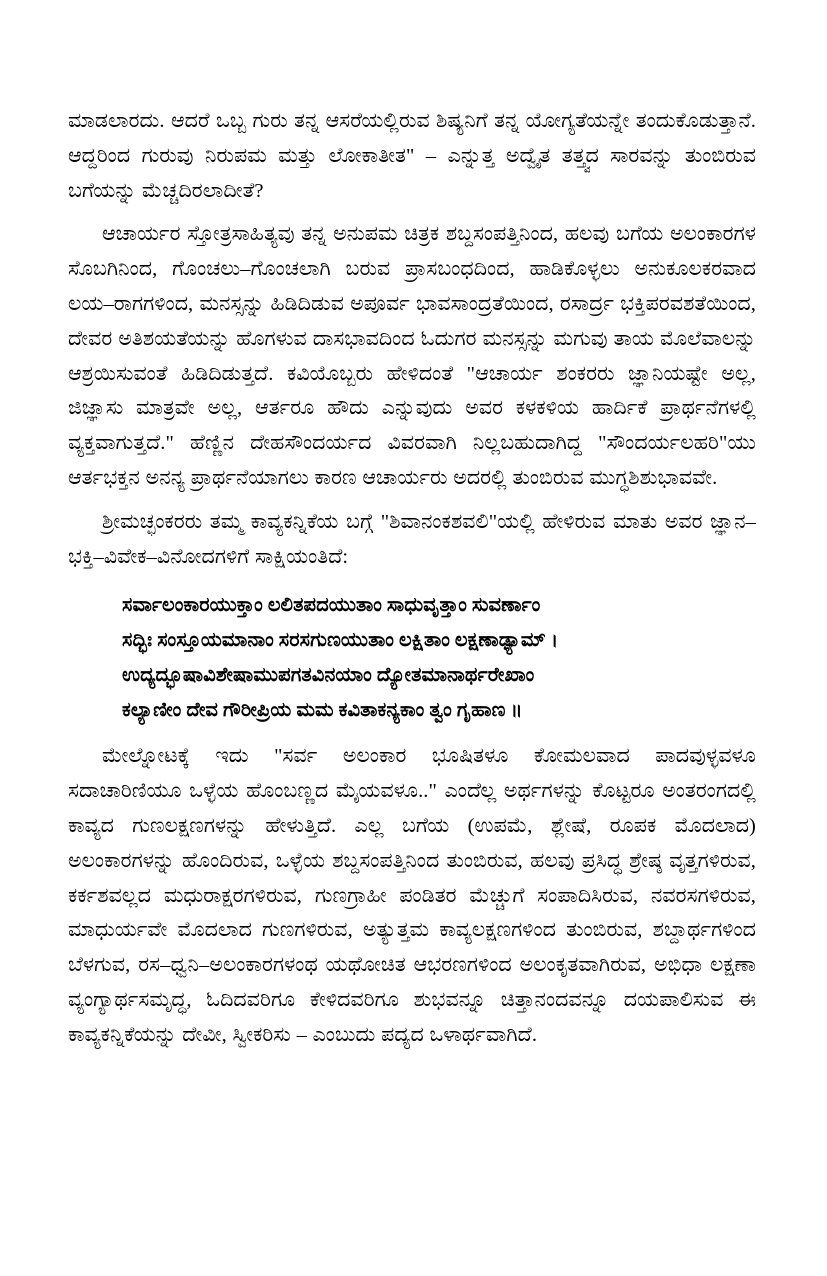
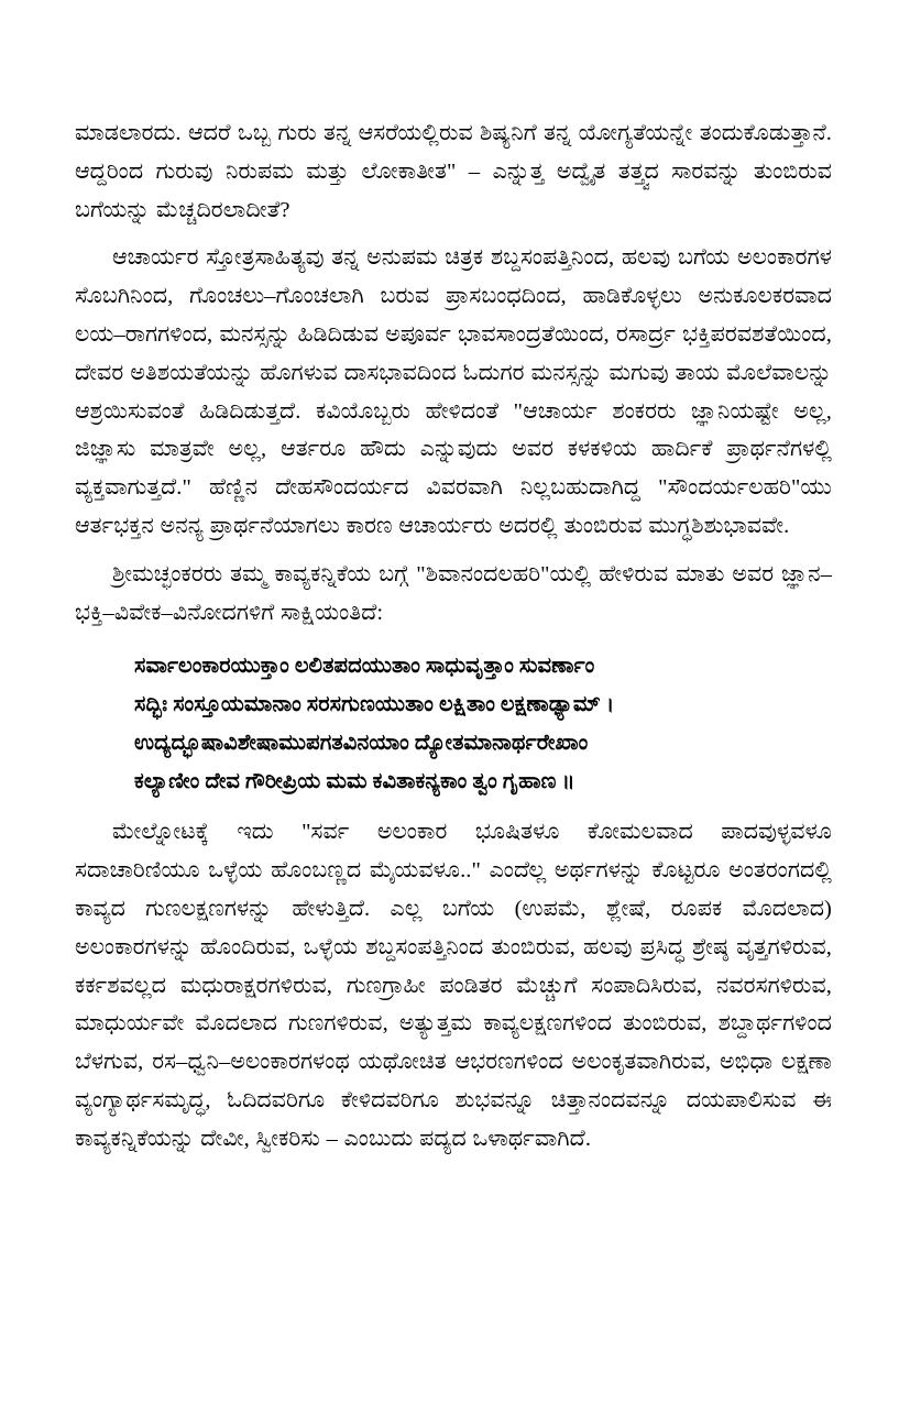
  ಮಾಡಲಾರದು. ಆದರೆ ಒಬ್ಬ ಗುರು ತನ್ನ ಆಸರೆಯಲ್ಲಿರುವ ಶಿಷ್ಯನಿಗೆ ತನ್ನ ಯೋಗ್ಯತೆಯನ್ನೇ ತಂದುಕೊಡುತ್ತಾನೆ. ಆದ್ದರಿಂದ ಗುರುವು ನಿರುಪಮ ಮತ್ತು ಲೋಕಾತೀತ" – ಎನ್ನುತ್ತ ಅದ್ವೈತ ತತ್ತ್ವದ ಸಾರವನ್ನು ತುಂಬಿರುವ ಬಗೆಯನ್ನು ಮೆಚ್ಚದಿರಲಾದೀತೆ?
  ಆಚಾರ್ಯರ ಸ್ತೋತ್ರಸಾಹಿತ್ಯವು ತನ್ನ ಅನುಪಮ ಚಿತ್ರಕ ಶಬ್ದಸಂಪತ್ತಿನಿಂದ, ಹಲವು ಬಗೆಯ ಅಲಂಕಾರಗಳ ಸೊಬಗಿನಿಂದ, ಗೊಂಚಲು–ಗೊಂಚಲಾಗಿ ಬರುವ ಪ್ರಾಸಬಂಧದಿಂದ, ಹಾಡಿಕೊಳ್ಳಲು ಅನುಕೂಲಕರವಾದ ಲಯ–ರಾಗಗಳಿಂದ, ಮನಸ್ಸನ್ನು ಹಿಡಿದಿಡುವ ಅಪೂರ್ವ ಭಾವಸಾಂದ್ರತೆಯಿಂದ, ರಸಾರ್ದ್ರ ಭಕ್ತಿಪರವಶತೆಯಿಂದ, ದೇವರ ಅತಿಶಯತೆಯನ್ನು ಹೊಗಳುವ ದಾಸಭಾವದಿಂದ ಓದುಗರ ಮನಸ್ಸನ್ನು ಮಗುವು ತಾಯ ಮೊಲೆವಾಲನ್ನು ಆಶ್ರಯಿಸುವಂತೆ ಹಿಡಿದಿಡುತ್ತದೆ. ಕವಿಯೊಬ್ಬರು ಹೇಳಿದಂತೆ "ಆಚಾರ್ಯ ಶಂಕರರು ಜ್ಞಾನಿಯಷ್ಟೇ ಅಲ್ಲ, ಜಿಜ್ಞಾಸು ಮಾತ್ರವೇ ಅಲ್ಲ, ಆರ್ತರೂ ಹೌದು ಎನ್ನುವುದು ಅವರ ಕಳಕಳಿಯ ಹಾರ್ದಿಕೆ ಪ್ರಾರ್ಥನೆಗಳಲ್ಲಿ ವ್ಯಕ್ತವಾಗುತ್ತದೆ." ಹೆಣ್ಣಿನ ದೇಹಸೌಂದರ್ಯದ ವಿವರವಾಗಿ ನಿಲ್ಲಬಹುದಾಗಿದ್ದ "ಸೌಂದರ್ಯಲಹರಿ"ಯು ಆರ್ತಭಕ್ತನ ಅನನ್ಯ ಪ್ರಾರ್ಥನೆಯಾಗಲು ಕಾರಣ ಆಚಾರ್ಯರು ಅದರಲ್ಲಿ ತುಂಬಿರುವ ಮುಗ್ಧಶಿಶುಭಾವವೇ.
- ಶ್ರೀಮಚ್ಛಂಕರರು ತಮ್ಮ ಕಾವ್ಯಕನ್ನಿಕೆಯ ಬಗ್ಗೆ "ಶಿವಾನಂಕಶವಲಿ"ಯಲ್ಲಿ ಹೇಳಿರುವ ಮಾತು ಅವರ ಜ್ಞಾನ–ಭಕ್ತಿ–ವಿವೇಕ–ವಿನೋದಗಳಿಗೆ ಸಾಕ್ಷಿಯಂತಿದೆ:
+ ಶ್ರೀಮಚ್ಛಂಕರರು ತಮ್ಮ ಕಾವ್ಯಕನ್ನಿಕೆಯ ಬಗ್ಗೆ "ಶಿವಾನಂದಲಹರಿ"ಯಲ್ಲಿ ಹೇಳಿರುವ ಮಾತು ಅವರ ಜ್ಞಾನ–ಭಕ್ತಿ–ವಿವೇಕ–ವಿನೋದಗಳಿಗೆ ಸಾಕ್ಷಿಯಂತಿದೆ:
  ಸರ್ವಾಲಂಕಾರಯುಕ್ತಾಂ ಲಲಿತಪದಯುತಾಂ ಸಾಧುವೃತ್ತಾಂ ಸುವರ್ಣಾಂ
  ಸದ್ಭಿಃ ಸಂಸ್ತೂಯಮಾನಾಂ ಸರಸಗುಣಯುತಾಂ ಲಕ್ಷಿತಾಂ ಲಕ್ಷಣಾಢ್ಯಾಮ್ ।
  ಉದ್ಯದ್ಭೂಷಾವಿಶೇಷಾಮುಪಗತವಿನಯಾಂ ದ್ಯೋತಮಾನಾರ್ಥರೇಖಾಂ
  ಕಲ್ಯಾಣೀಂ ದೇವ ಗೌರೀಪ್ರಿಯ ಮಮ ಕವಿತಾಕನ್ಯಕಾಂ ತ್ವಂ ಗೃಹಾಣ ॥
  ಮೇಲ್ನೋಟಕ್ಕೆ ಇದು "ಸರ್ವ ಅಲಂಕಾರ ಭೂಷಿತಳೂ ಕೋಮಲವಾದ ಪಾದವುಳ್ಳವಳೂ ಸದಾಚಾರಿಣಿಯೂ ಒಳ್ಳೆಯ ಹೊಂಬಣ್ಣದ ಮೈಯವಳೂ.." ಎಂದೆಲ್ಲ ಅರ್ಥಗಳನ್ನು ಕೊಟ್ಟರೂ ಅಂತರಂಗದಲ್ಲಿ ಕಾವ್ಯದ ಗುಣಲಕ್ಷಣಗಳನ್ನು ಹೇಳುತ್ತಿದೆ. ಎಲ್ಲ ಬಗೆಯ (ಉಪಮೆ, ಶ್ಲೇಷೆ, ರೂಪಕ ಮೊದಲಾದ) ಅಲಂಕಾರಗಳನ್ನು ಹೊಂದಿರುವ, ಒಳ್ಳೆಯ ಶಬ್ದಸಂಪತ್ತಿನಿಂದ ತುಂಬಿರುವ, ಹಲವು ಪ್ರಸಿದ್ಧ ಶ್ರೇಷ್ಠ ವೃತ್ತಗಳಿರುವ, ಕರ್ಕಶವಲ್ಲದ ಮಧುರಾಕ್ಷರಗಳಿರುವ, ಗುಣಗ್ರಾಹೀ ಪಂಡಿತರ ಮೆಚ್ಚುಗೆ ಸಂಪಾದಿಸಿರುವ, ನವರಸಗಳಿರುವ, ಮಾಧುರ್ಯವೇ ಮೊದಲಾದ ಗುಣಗಳಿರುವ, ಅತ್ಯುತ್ತಮ ಕಾವ್ಯಲಕ್ಷಣಗಳಿಂದ ತುಂಬಿರುವ, ಶಬ್ದಾರ್ಥಗಳಿಂದ ಬೆಳಗುವ, ರಸ–ಧ್ವನಿ–ಅಲಂಕಾರಗಳಂಥ ಯಥೋಚಿತ ಆಭರಣಗಳಿಂದ ಅಲಂಕೃತವಾಗಿರುವ, ಅಭಿಧಾ ಲಕ್ಷಣಾ ವ್ಯಂಗ್ಯಾರ್ಥಸಮೃದ್ಧ, ಓದಿದವರಿಗೂ ಕೇಳಿದವರಿಗೂ ಶುಭವನ್ನೂ ಚಿತ್ತಾನಂದವನ್ನೂ ದಯಪಾಲಿಸುವ ಈ ಕಾವ್ಯಕನ್ನಿಕೆಯನ್ನು ದೇವೀ, ಸ್ವೀಕರಿಸು – ಎಂಬುದು ಪದ್ಯದ ಒಳಾರ್ಥವಾಗಿದೆ.
